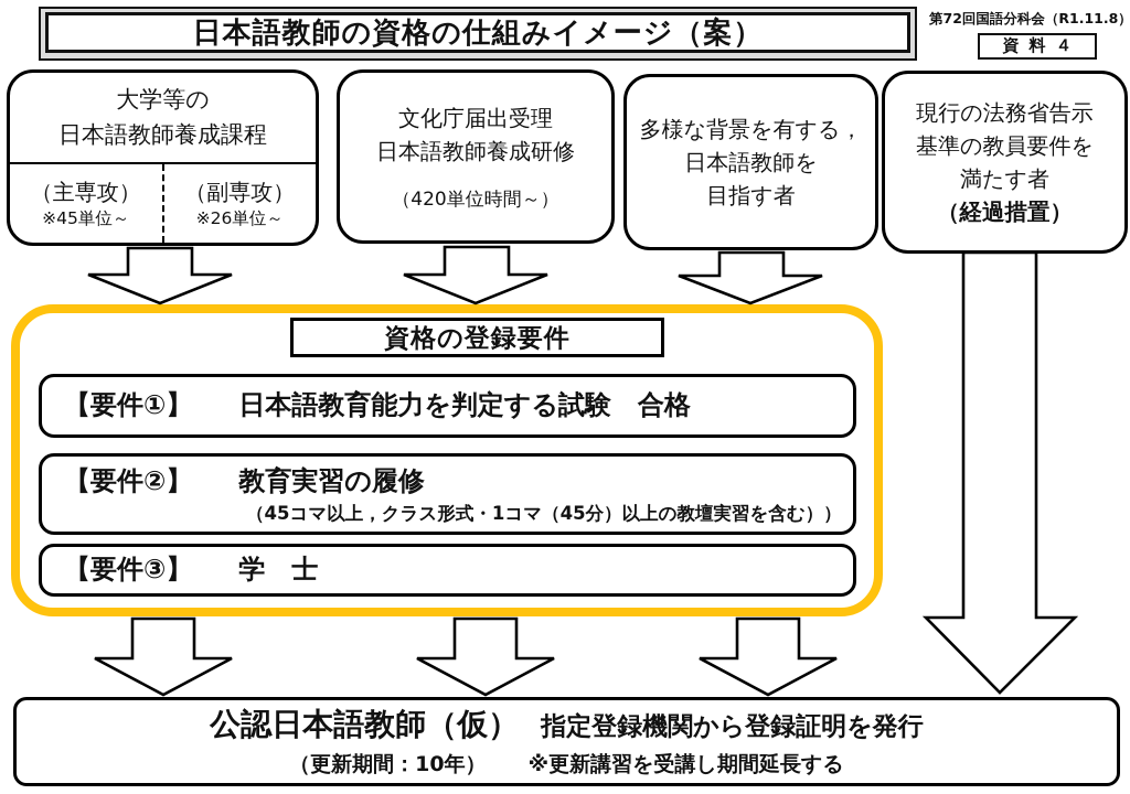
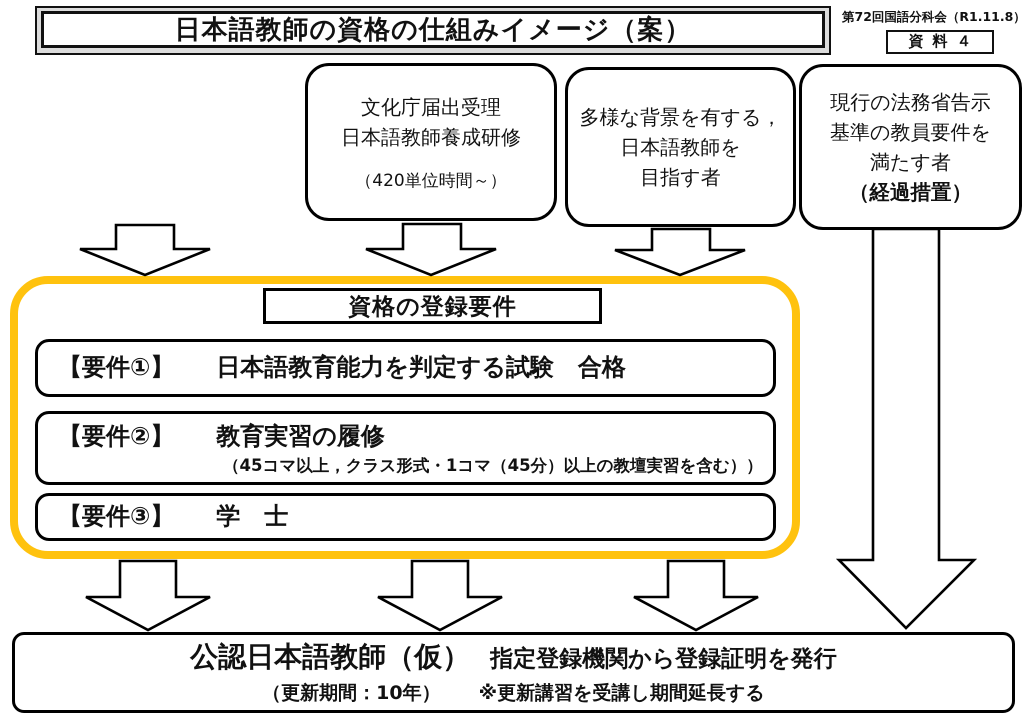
  日本語教師の資格の仕組みイメージ（案）
  第72回国語分科会（R1.11.8）
  資料４
- 大学等の
- 日本語教師養成課程
- （主専攻）
- ※45単位～
- （副専攻）
- ※26単位～
  文化庁届出受理
  日本語教師養成研修
  （420単位時間～）
  多様な背景を有する，
  日本語教師を
  目指す者
  現行の法務省告示
  基準の教員要件を
  満たす者
  （経過措置）
  資格の登録要件
  【要件①】
  日本語教育能力を判定する試験 合格
  【要件②】
  教育実習の履修
  （45コマ以上，クラス形式・1コマ（45分）以上の教壇実習を含む））
  【要件③】
  学 士
  公認日本語教師（仮）
  指定登録機関から登録証明を発行
  （更新期間：10年）
  ※更新講習を受講し期間延長する
